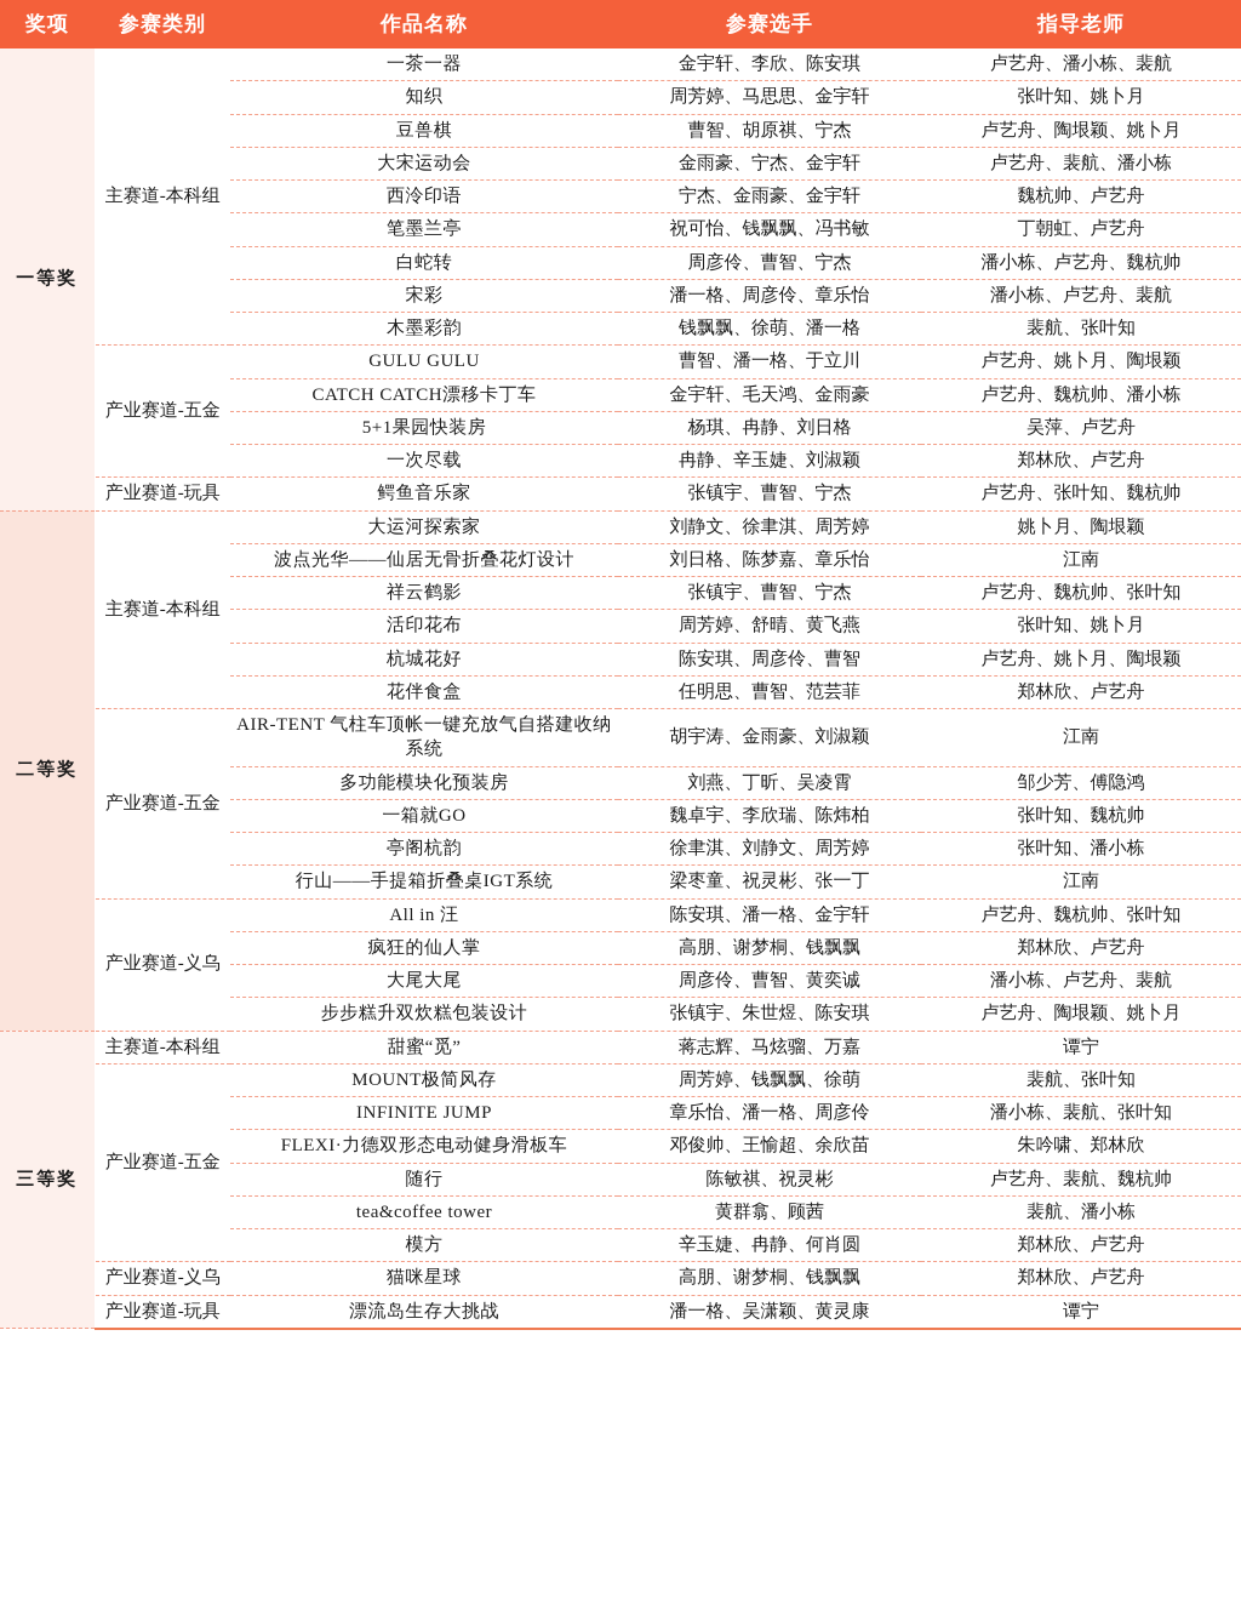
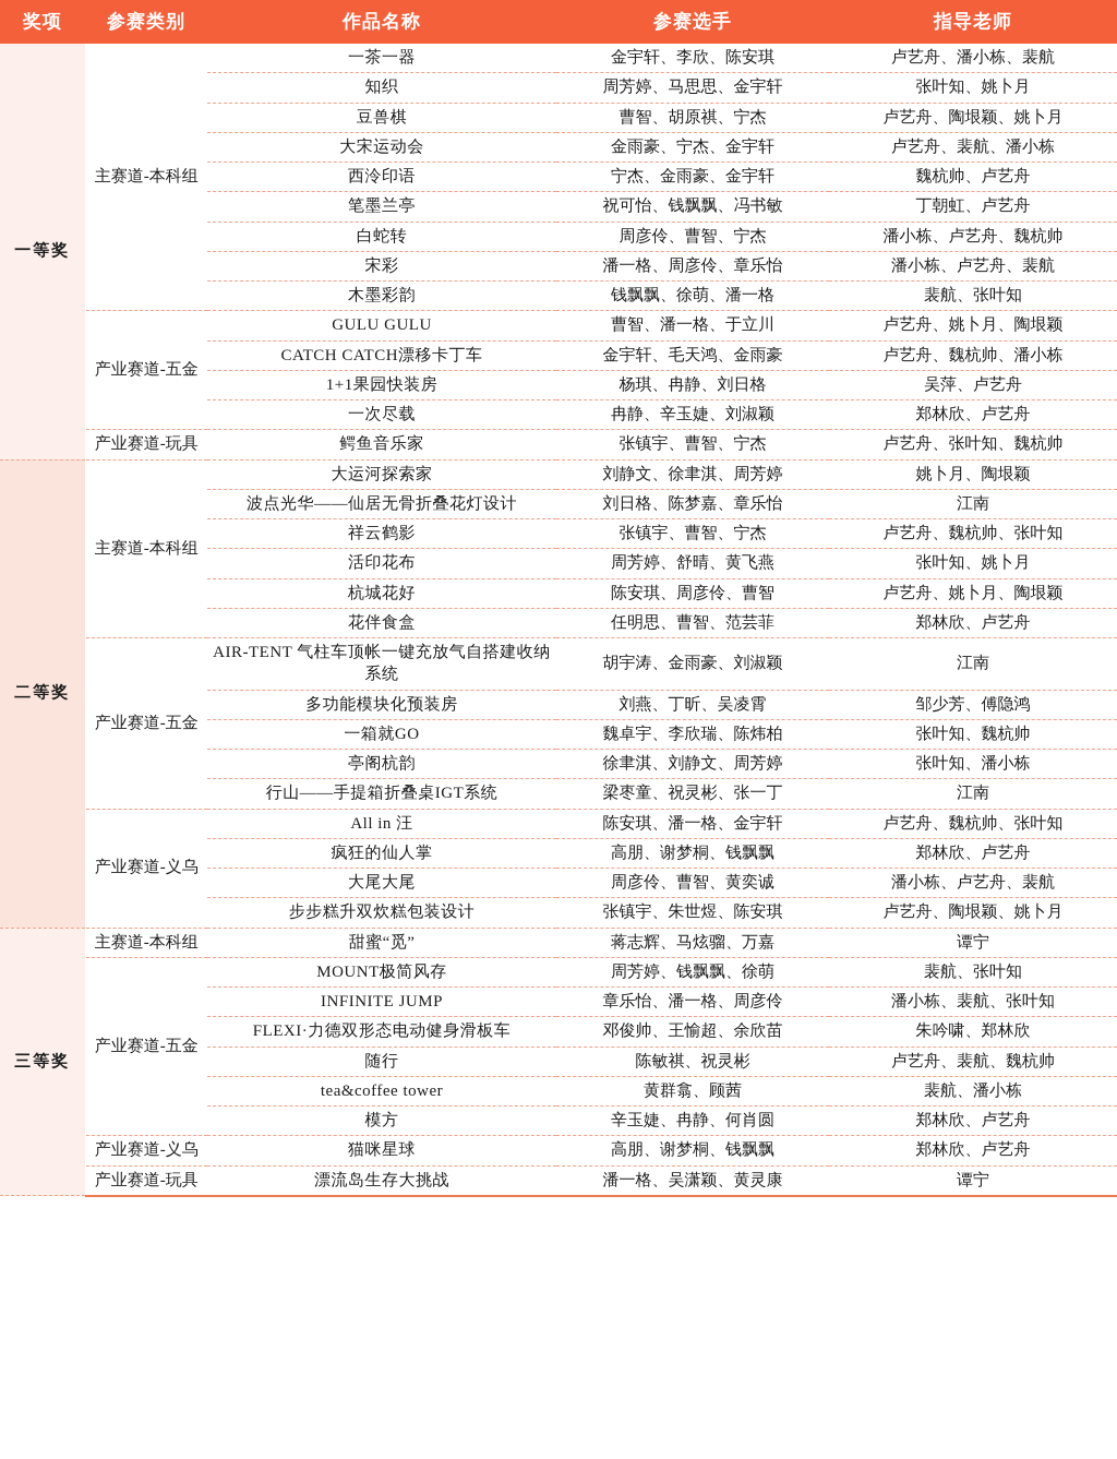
  奖项	参赛类别	作品名称	参赛选手	指导老师
  一等奖	主赛道-本科组	一茶一器	金宇轩、李欣、陈安琪	卢艺舟、潘小栋、裴航
  知织	周芳婷、马思思、金宇轩	张叶知、姚卜月
  豆兽棋	曹智、胡原祺、宁杰	卢艺舟、陶垠颖、姚卜月
  大宋运动会	金雨豪、宁杰、金宇轩	卢艺舟、裴航、潘小栋
  西泠印语	宁杰、金雨豪、金宇轩	魏杭帅、卢艺舟
  笔墨兰亭	祝可怡、钱飘飘、冯书敏	丁朝虹、卢艺舟
  白蛇转	周彦伶、曹智、宁杰	潘小栋、卢艺舟、魏杭帅
  宋彩	潘一格、周彦伶、章乐怡	潘小栋、卢艺舟、裴航
  木墨彩韵	钱飘飘、徐萌、潘一格	裴航、张叶知
  产业赛道-五金	GULU GULU	曹智、潘一格、于立川	卢艺舟、姚卜月、陶垠颖
  CATCH CATCH漂移卡丁车	金宇轩、毛天鸿、金雨豪	卢艺舟、魏杭帅、潘小栋
- 5+1果园快装房	杨琪、冉静、刘日格	吴萍、卢艺舟
+ 1+1果园快装房	杨琪、冉静、刘日格	吴萍、卢艺舟
  一次尽载	冉静、辛玉婕、刘淑颖	郑林欣、卢艺舟
  产业赛道-玩具	鳄鱼音乐家	张镇宇、曹智、宁杰	卢艺舟、张叶知、魏杭帅
  二等奖	主赛道-本科组	大运河探索家	刘静文、徐聿淇、周芳婷	姚卜月、陶垠颖
  波点光华——仙居无骨折叠花灯设计	刘日格、陈梦嘉、章乐怡	江南
  祥云鹤影	张镇宇、曹智、宁杰	卢艺舟、魏杭帅、张叶知
  活印花布	周芳婷、舒晴、黄飞燕	张叶知、姚卜月
  杭城花好	陈安琪、周彦伶、曹智	卢艺舟、姚卜月、陶垠颖
  花伴食盒	任明思、曹智、范芸菲	郑林欣、卢艺舟
  产业赛道-五金	AIR-TENT 气柱车顶帐一键充放气自搭建收纳系统	胡宇涛、金雨豪、刘淑颖	江南
  多功能模块化预装房	刘燕、丁昕、吴凌霄	邹少芳、傅隐鸿
  一箱就GO	魏卓宇、李欣瑞、陈炜柏	张叶知、魏杭帅
  亭阁杭韵	徐聿淇、刘静文、周芳婷	张叶知、潘小栋
  行山——手提箱折叠桌IGT系统	梁枣童、祝灵彬、张一丁	江南
  产业赛道-义乌	All in 汪	陈安琪、潘一格、金宇轩	卢艺舟、魏杭帅、张叶知
  疯狂的仙人掌	高朋、谢梦桐、钱飘飘	郑林欣、卢艺舟
  大尾大尾	周彦伶、曹智、黄奕诚	潘小栋、卢艺舟、裴航
  步步糕升双炊糕包装设计	张镇宇、朱世煜、陈安琪	卢艺舟、陶垠颖、姚卜月
  三等奖	主赛道-本科组	甜蜜“觅”	蒋志辉、马炫骝、万嘉	谭宁
  产业赛道-五金	MOUNT极简风存	周芳婷、钱飘飘、徐萌	裴航、张叶知
  INFINITE JUMP	章乐怡、潘一格、周彦伶	潘小栋、裴航、张叶知
  FLEXI·力德双形态电动健身滑板车	邓俊帅、王愉超、余欣苗	朱吟啸、郑林欣
  随行	陈敏祺、祝灵彬	卢艺舟、裴航、魏杭帅
  tea&coffee tower	黄群翕、顾茜	裴航、潘小栋
  模方	辛玉婕、冉静、何肖圆	郑林欣、卢艺舟
  产业赛道-义乌	猫咪星球	高朋、谢梦桐、钱飘飘	郑林欣、卢艺舟
  产业赛道-玩具	漂流岛生存大挑战	潘一格、吴潇颖、黄灵康	谭宁
